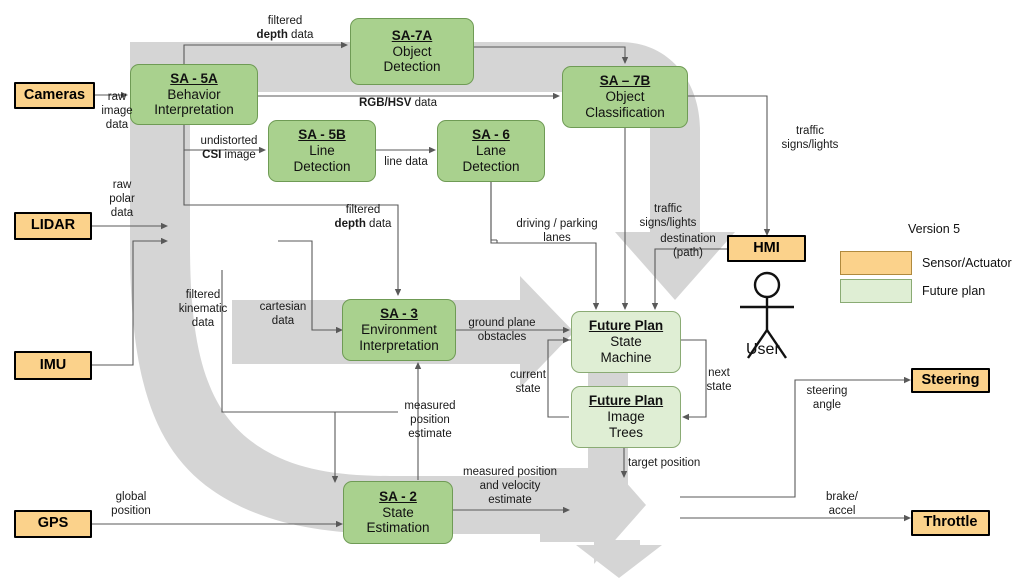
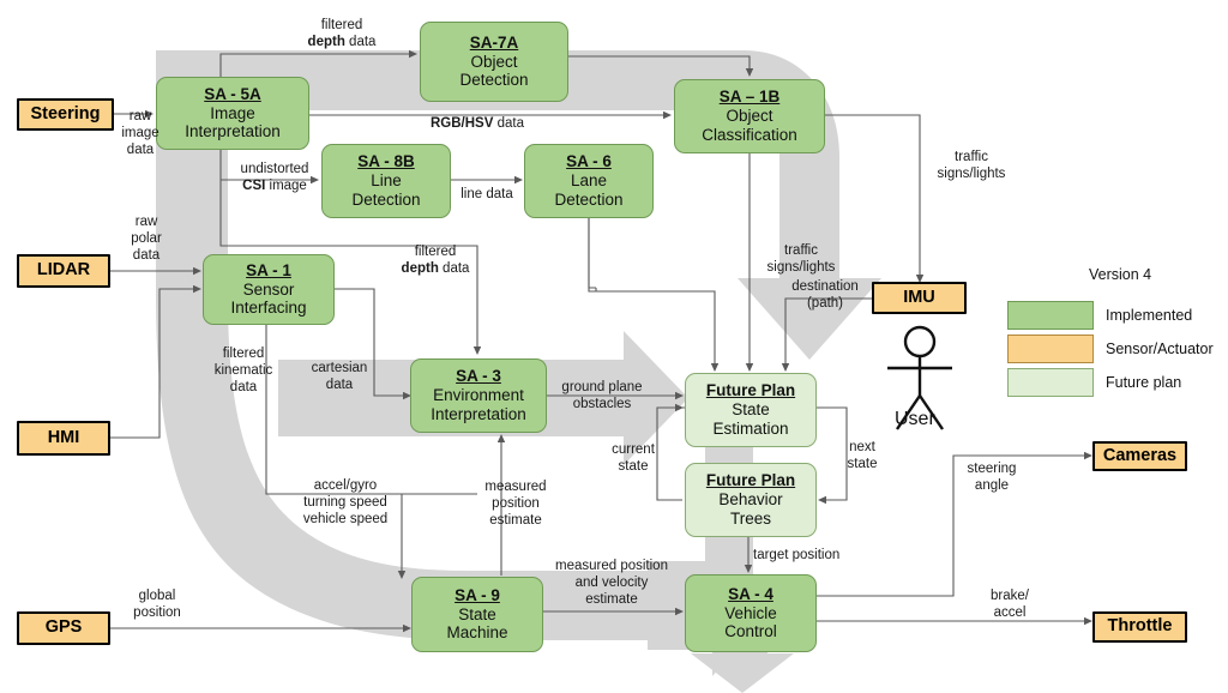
- Cameras
+ Steering
  LIDAR
- IMU
+ HMI
  GPS
- HMI
+ IMU
- Steering
+ Cameras
  Throttle
  SA - 5A
- Behavior
+ Image
  Interpretation
  SA-7A
  Object
  Detection
- SA – 7B
+ SA – 1B
  Object
  Classification
- SA - 5B
+ SA - 8B
  Line
  Detection
  SA - 6
  Lane
  Detection
+ SA - 1
+ Sensor
+ Interfacing
  SA - 3
  Environment
  Interpretation
- SA - 2
+ SA - 9
  State
- Estimation
+ Machine
  Future Plan
  State
- Machine
+ Estimation
  Future Plan
- Image
+ Behavior
  Trees
+ SA - 4
+ Vehicle
+ Control
  User
  raw
  image
  data
  filtered
  depth data
  RGB/HSV data
  undistorted
  CSI image
  line data
  raw
  polar
  data
  filtered
  depth data
- driving / parking
- lanes
  traffic
  signs/lights
  traffic
  signs/lights
  destination
  (path)
  filtered
  kinematic
  data
  cartesian
  data
  ground plane
  obstacles
  current
  state
  next
  state
+ accel/gyro
+ turning speed
+ vehicle speed
  measured
  position
  estimate
  measured position
  and velocity
  estimate
  global
  position
  target position
  steering
  angle
  brake/
  accel
- Version 5
+ Version 4
+ Implemented
  Sensor/Actuator
  Future plan
